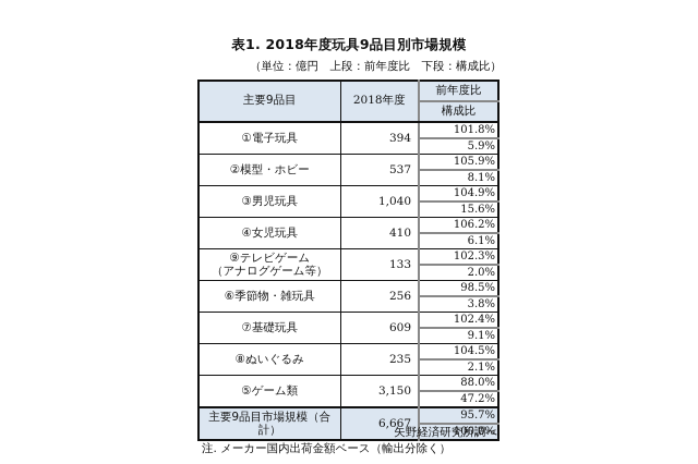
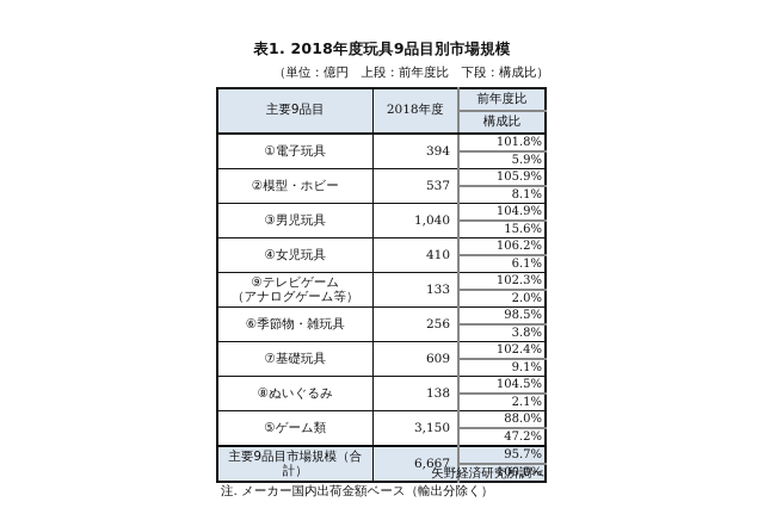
  表1. 2018年度玩具9品目別市場規模
  （単位：億円 上段：前年度比 下段：構成比）
  主要9品目	2018年度	前年度比
  構成比
  ①電子玩具	394	101.8%
  5.9%
  ②模型・ホビー	537	105.9%
  8.1%
  ③男児玩具	1,040	104.9%
  15.6%
  ④女児玩具	410	106.2%
  6.1%
  ⑨テレビゲーム （アナログゲーム等）	133	102.3%
  2.0%
  ⑥季節物・雑玩具	256	98.5%
  3.8%
  ⑦基礎玩具	609	102.4%
  9.1%
- ⑧ぬいぐるみ	235	104.5%
+ ⑧ぬいぐるみ	138	104.5%
  2.1%
  ⑤ゲーム類	3,150	88.0%
  47.2%
  主要9品目市場規模（合計）	6,667	95.7%
  100.0%
  矢野経済研究所調べ
  注. メーカー国内出荷金額ベース（輸出分除く）
